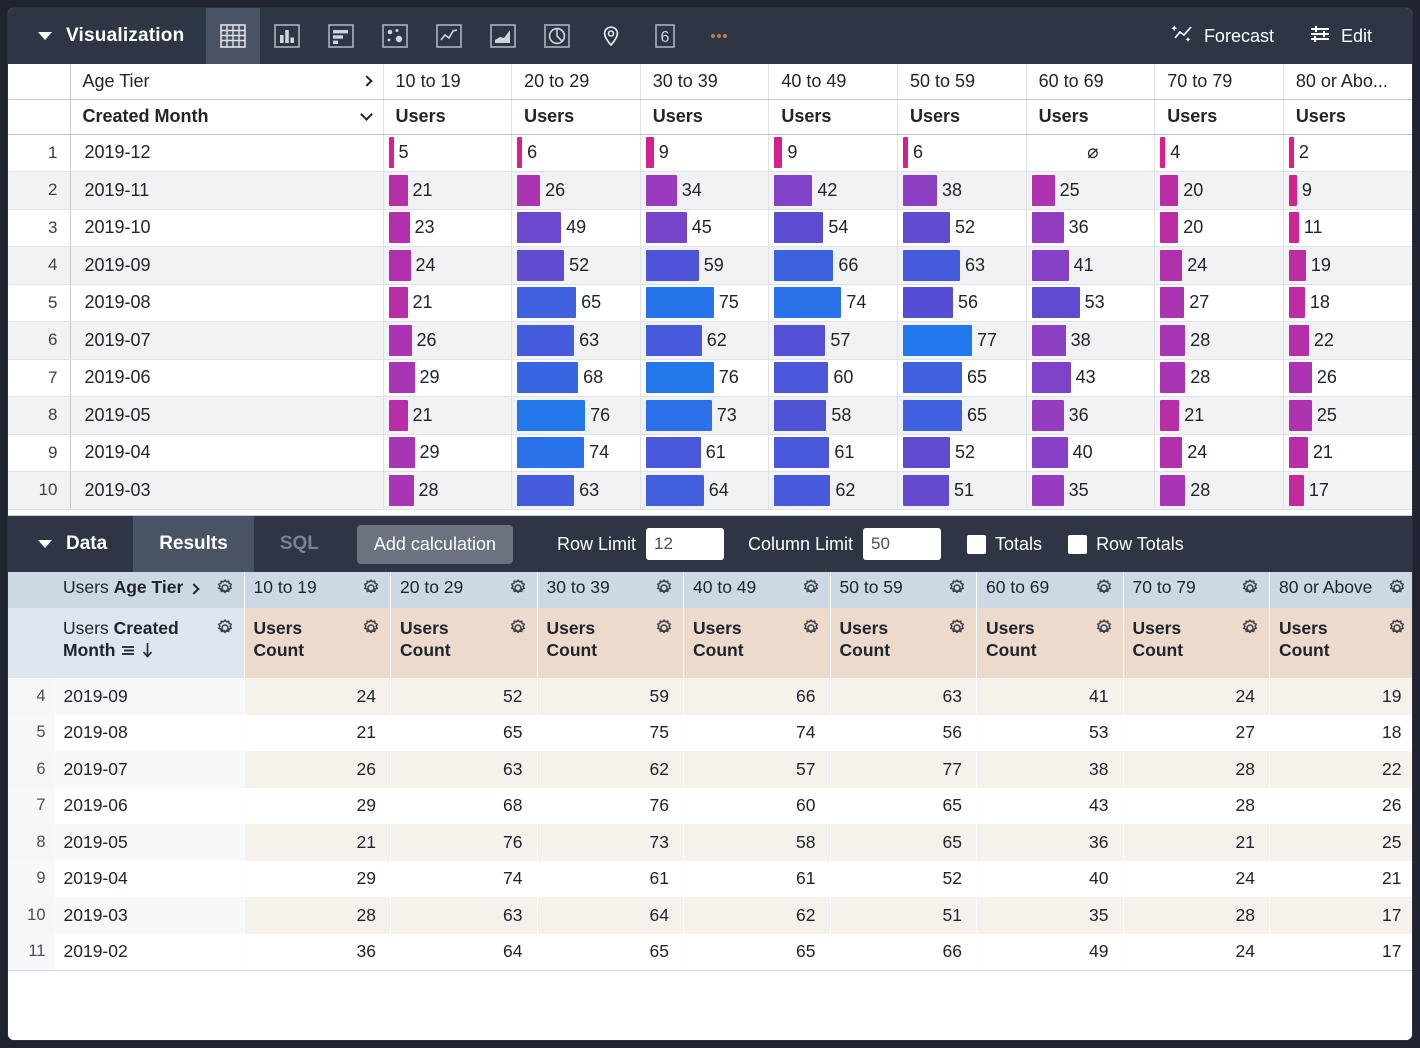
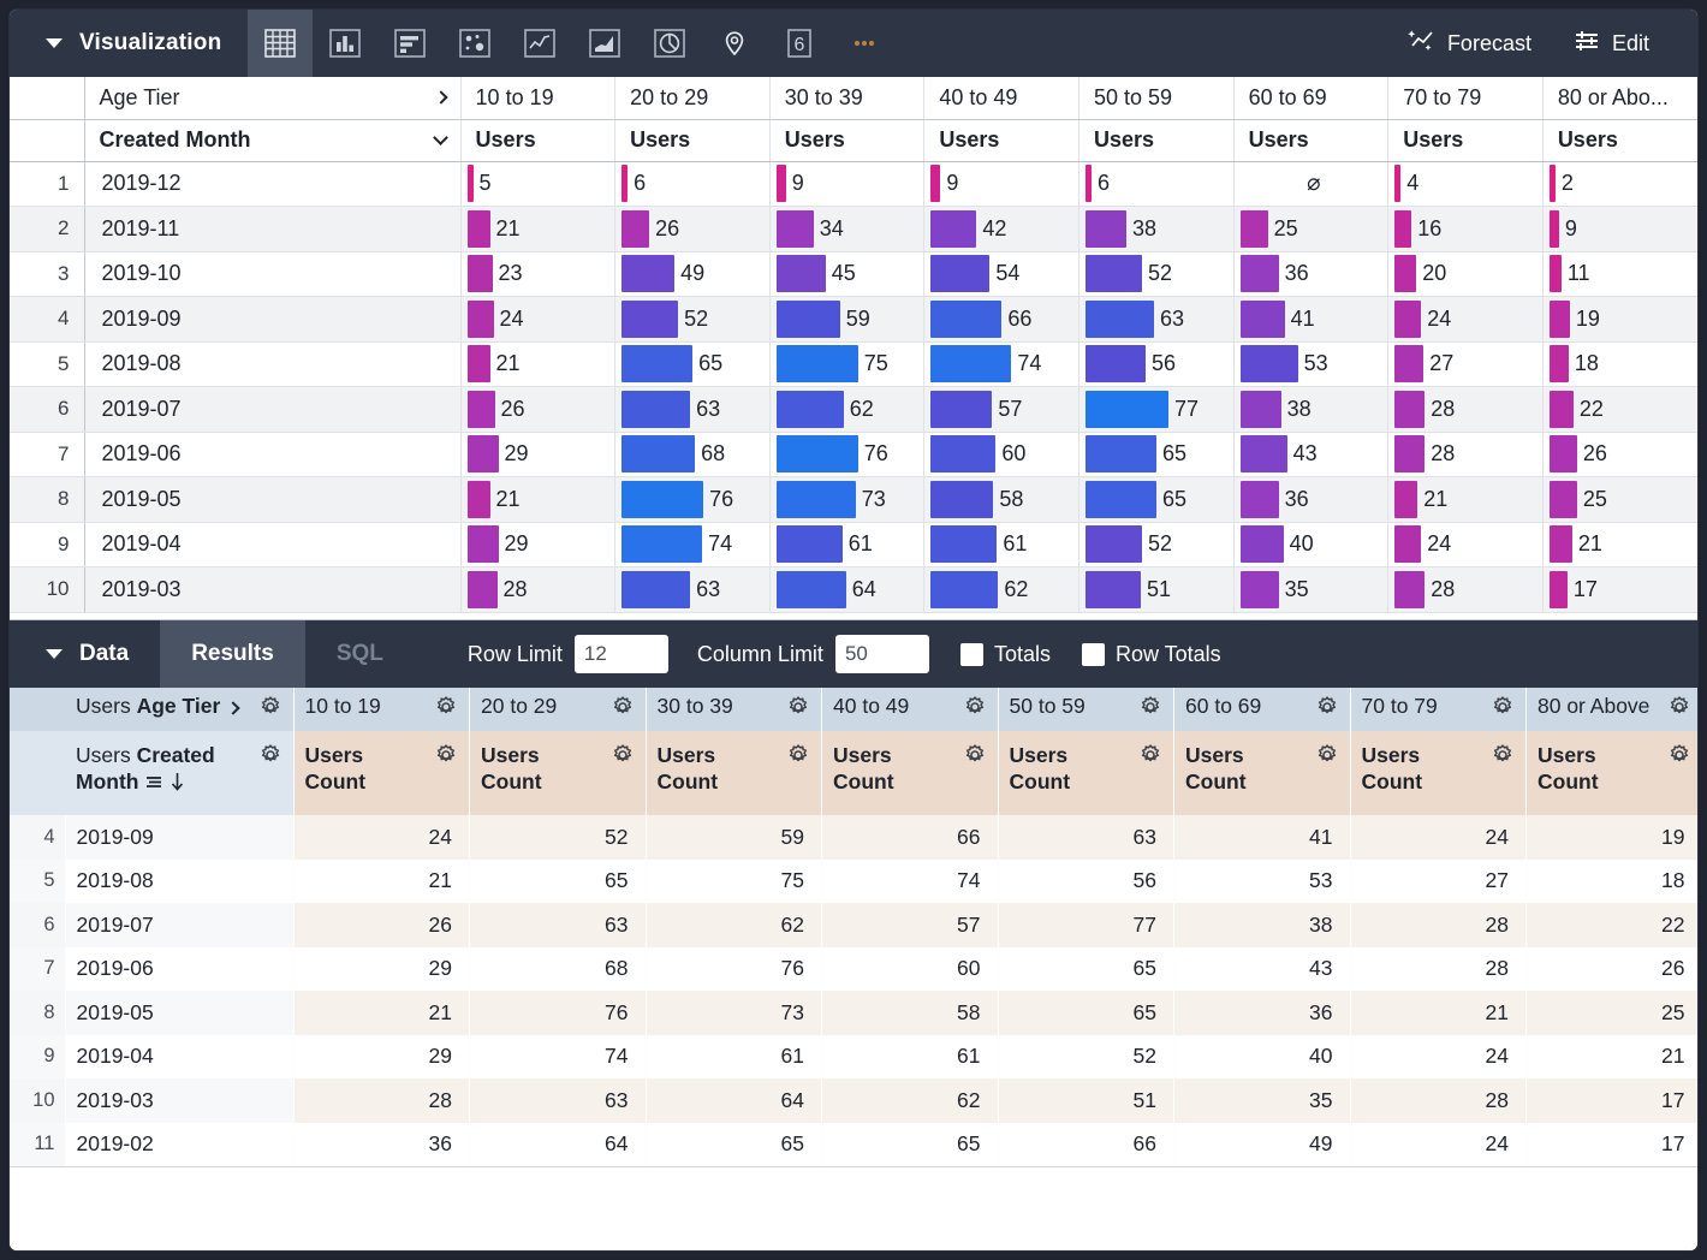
  Visualization
  6
  Forecast
  Edit
  	Age Tier	10 to 19	20 to 29	30 to 39	40 to 49	50 to 59	60 to 69	70 to 79	80 or Abo...
  	Created Month	Users	Users	Users	Users	Users	Users	Users	Users
  1	2019-12	5	6	9	9	6	⌀	4	2
- 2	2019-11	21	26	34	42	38	25	20	9
+ 2	2019-11	21	26	34	42	38	25	16	9
  3	2019-10	23	49	45	54	52	36	20	11
  4	2019-09	24	52	59	66	63	41	24	19
  5	2019-08	21	65	75	74	56	53	27	18
  6	2019-07	26	63	62	57	77	38	28	22
  7	2019-06	29	68	76	60	65	43	28	26
  8	2019-05	21	76	73	58	65	36	21	25
  9	2019-04	29	74	61	61	52	40	24	21
  10	2019-03	28	63	64	62	51	35	28	17
  Data
  Results
  SQL
- Add calculation
  Row Limit
  12
  Column Limit
  50
  Totals
  Row Totals
  	Users Age Tier	10 to 19	20 to 29	30 to 39	40 to 49	50 to 59	60 to 69	70 to 79	80 or Above
  	Users CreatedMonth	UsersCount	UsersCount	UsersCount	UsersCount	UsersCount	UsersCount	UsersCount	UsersCount
  4	2019-09	24	52	59	66	63	41	24	19
  5	2019-08	21	65	75	74	56	53	27	18
  6	2019-07	26	63	62	57	77	38	28	22
  7	2019-06	29	68	76	60	65	43	28	26
  8	2019-05	21	76	73	58	65	36	21	25
  9	2019-04	29	74	61	61	52	40	24	21
  10	2019-03	28	63	64	62	51	35	28	17
  11	2019-02	36	64	65	65	66	49	24	17
